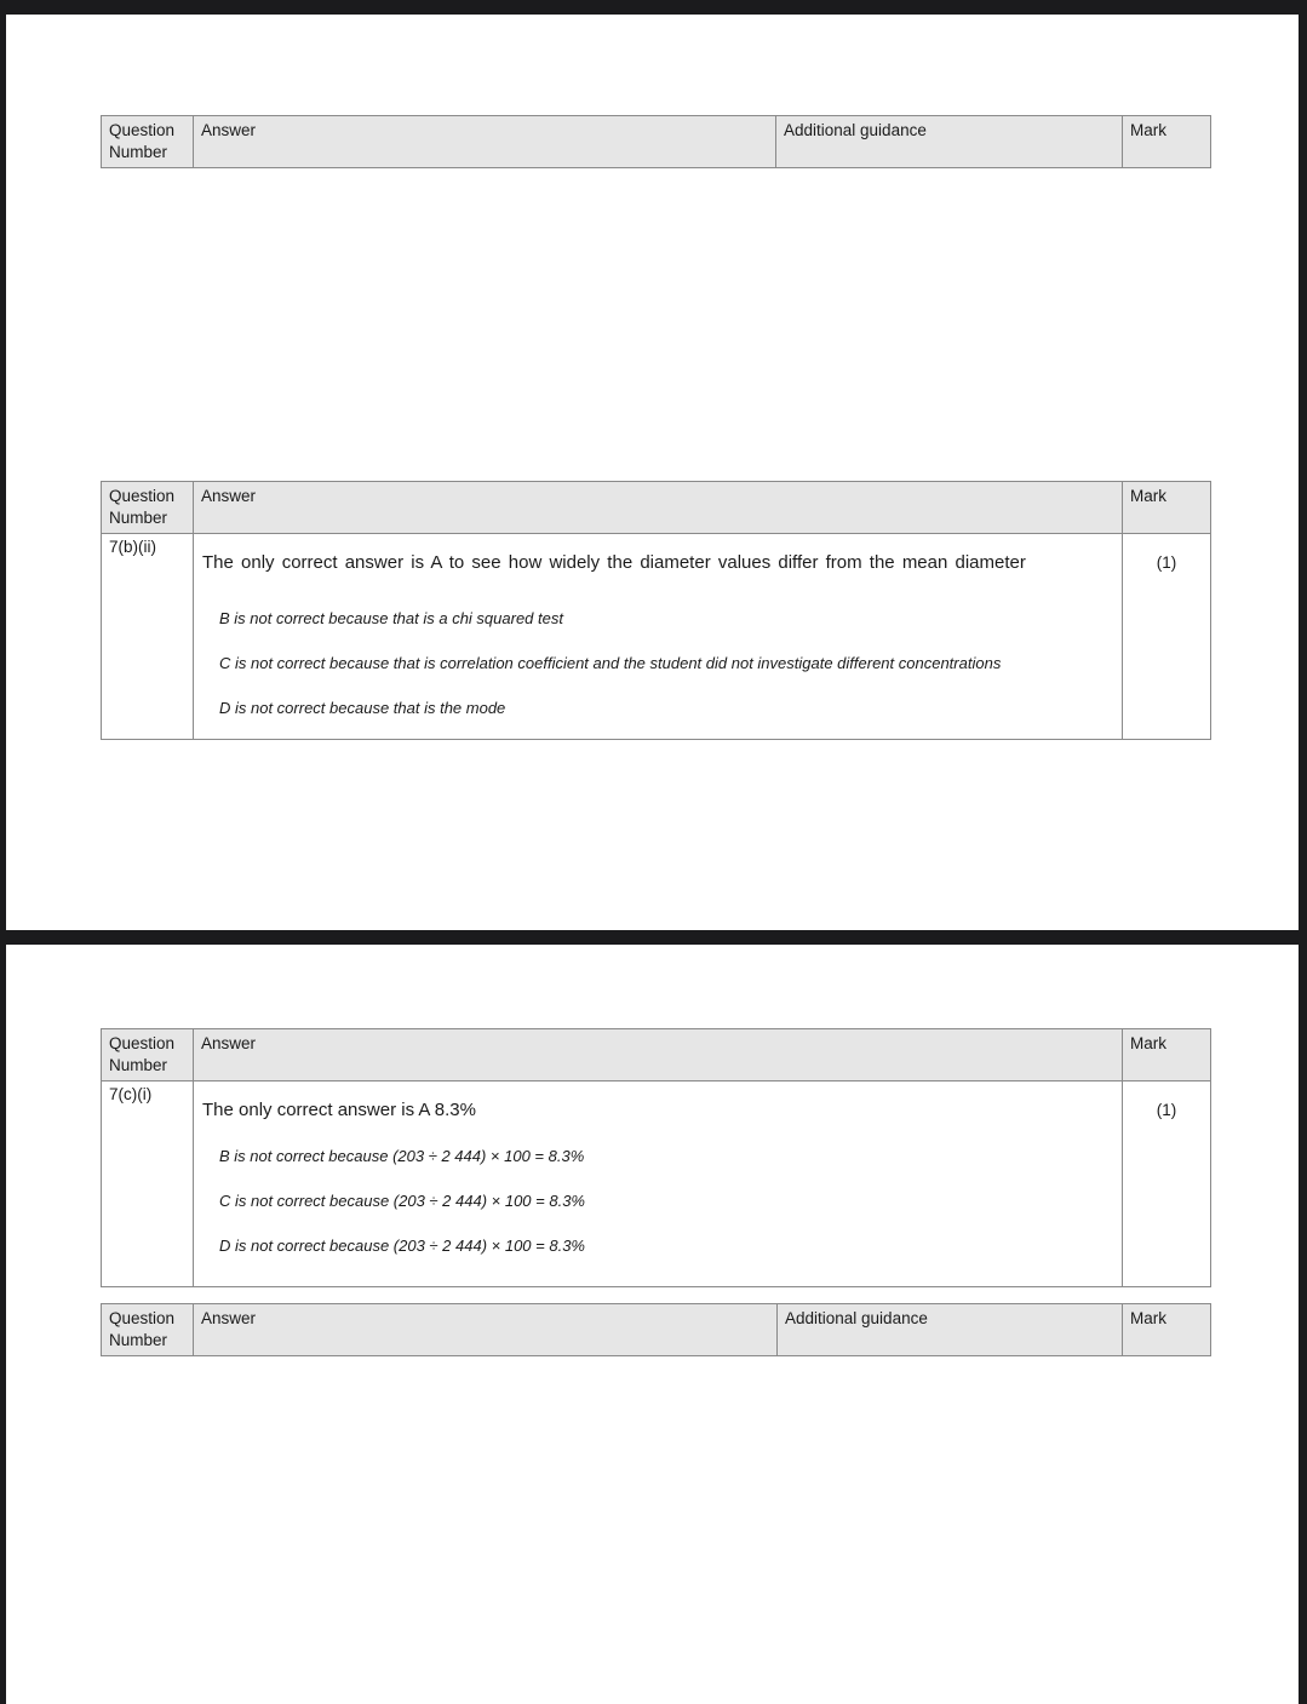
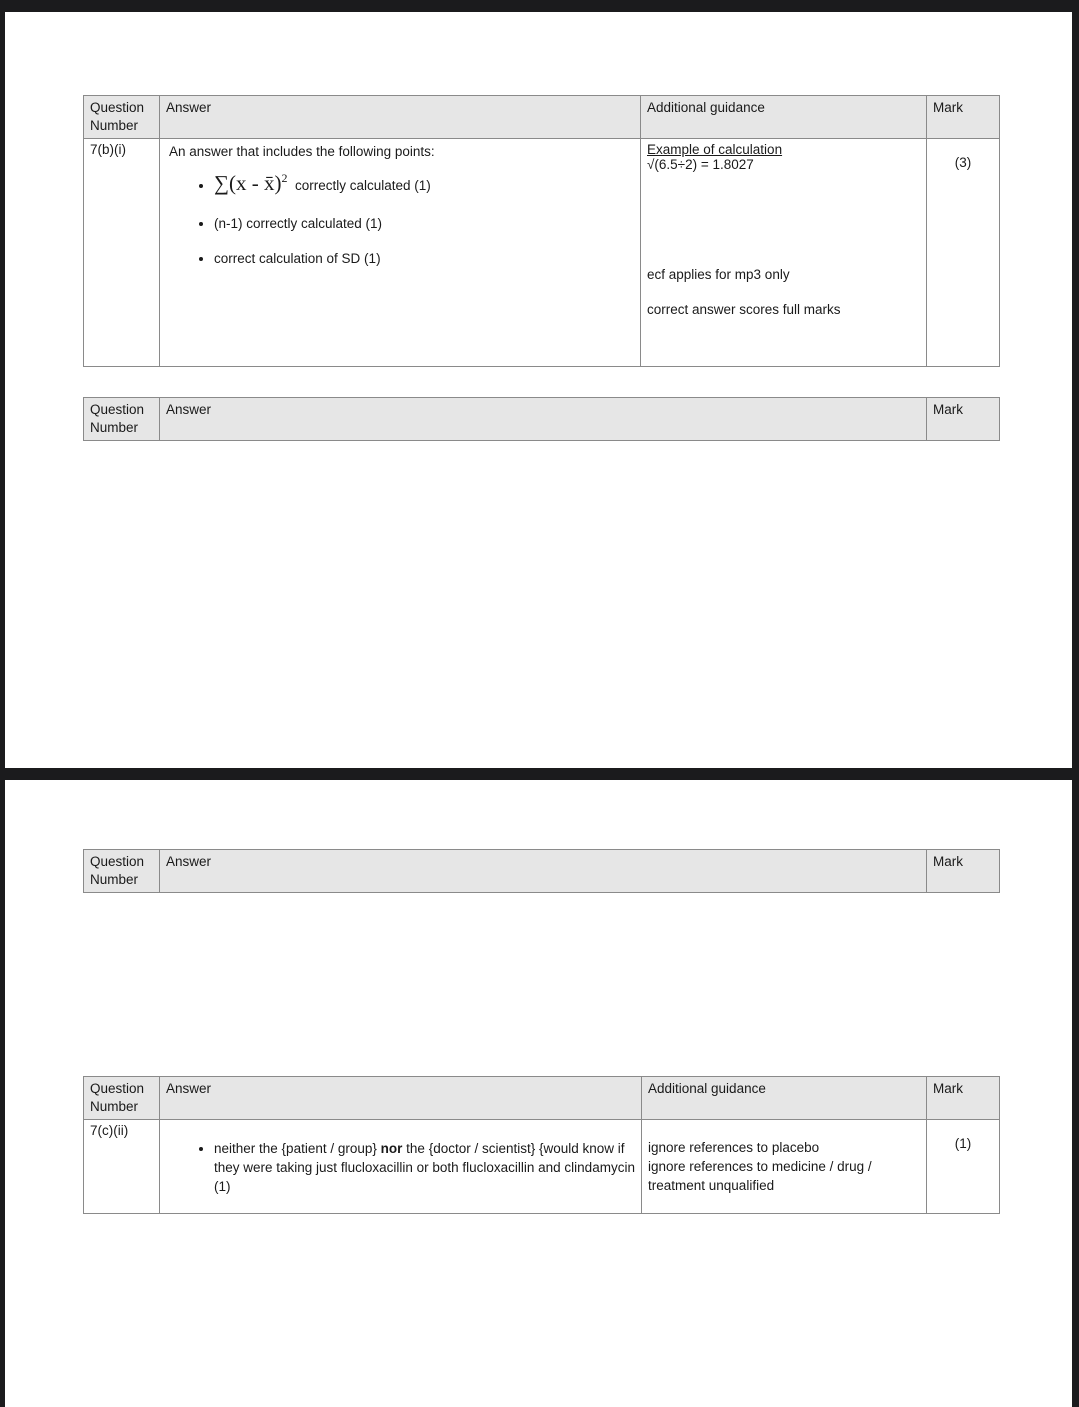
  Question Number	Answer	Additional guidance	Mark
+ 7(b)(i)	An answer that includes the following points: ∑(x - x̄)2 correctly calculated (1) (n-1) correctly calculated (1) correct calculation of SD (1)	Example of calculation √(6.5÷2) = 1.8027 ecf applies for mp3 only correct answer scores full marks	(3)
  Question Number	Answer	Mark
- 7(b)(ii)	The only correct answer is A to see how widely the diameter values differ from the mean diameter B is not correct because that is a chi squared test C is not correct because that is correlation coefficient and the student did not investigate different concentrations D is not correct because that is the mode	(1)
  Question Number	Answer	Mark
- 7(c)(i)	The only correct answer is A 8.3% B is not correct because (203 ÷ 2 444) × 100 = 8.3% C is not correct because (203 ÷ 2 444) × 100 = 8.3% D is not correct because (203 ÷ 2 444) × 100 = 8.3%	(1)
  Question Number	Answer	Additional guidance	Mark
+ 7(c)(ii)	neither the {patient / group} nor the {doctor / scientist} {would know if they were taking just flucloxacillin or both flucloxacillin and clindamycin (1)	ignore references to placebo ignore references to medicine / drug / treatment unqualified	(1)
